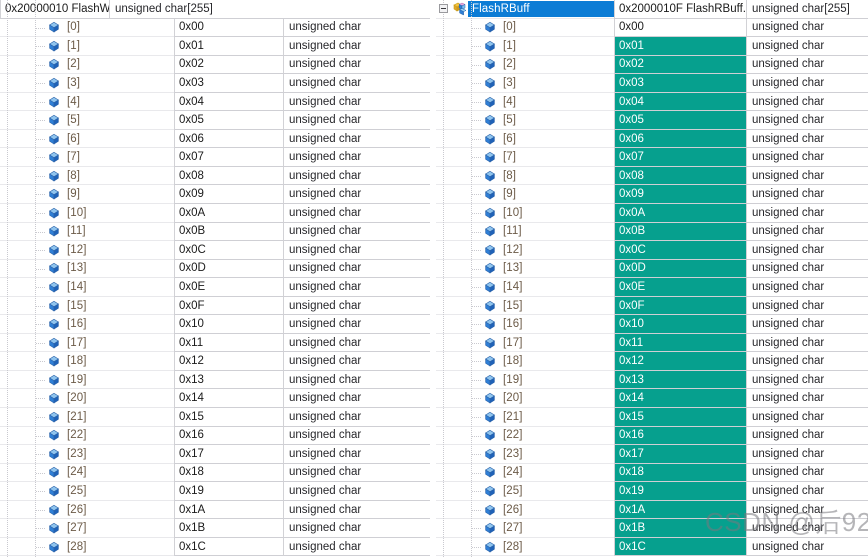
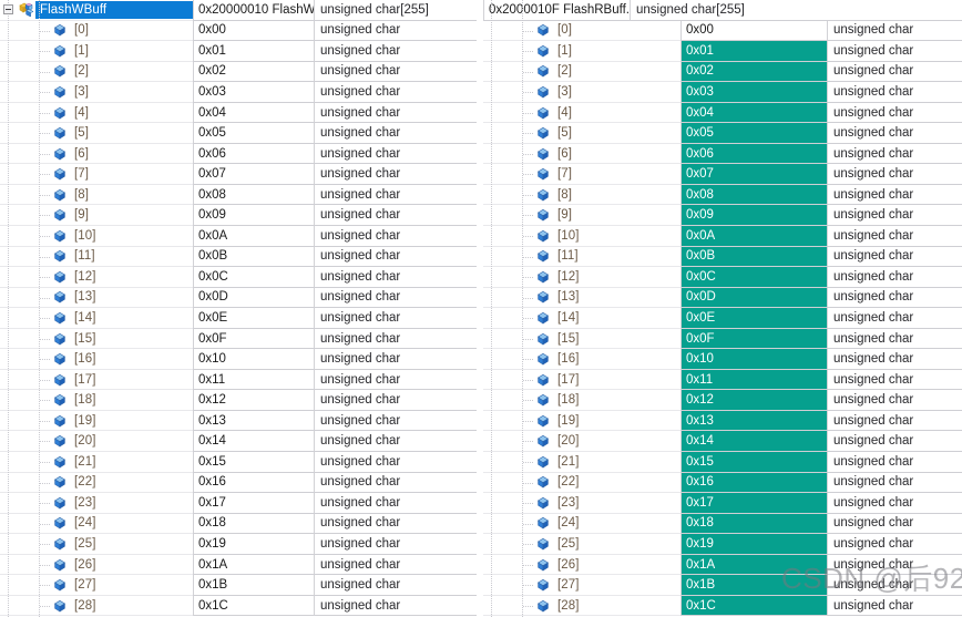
+ FlashWBuff
  0x20000010 FlashW
  unsigned char[255]
  [0]
  0x00
  unsigned char
  [1]
  0x01
  unsigned char
  [2]
  0x02
  unsigned char
  [3]
  0x03
  unsigned char
  [4]
  0x04
  unsigned char
  [5]
  0x05
  unsigned char
  [6]
  0x06
  unsigned char
  [7]
  0x07
  unsigned char
  [8]
  0x08
  unsigned char
  [9]
  0x09
  unsigned char
  [10]
  0x0A
  unsigned char
  [11]
  0x0B
  unsigned char
  [12]
  0x0C
  unsigned char
  [13]
  0x0D
  unsigned char
  [14]
  0x0E
  unsigned char
  [15]
  0x0F
  unsigned char
  [16]
  0x10
  unsigned char
  [17]
  0x11
  unsigned char
  [18]
  0x12
  unsigned char
  [19]
  0x13
  unsigned char
  [20]
  0x14
  unsigned char
  [21]
  0x15
  unsigned char
  [22]
  0x16
  unsigned char
  [23]
  0x17
  unsigned char
  [24]
  0x18
  unsigned char
  [25]
  0x19
  unsigned char
  [26]
  0x1A
  unsigned char
  [27]
  0x1B
  unsigned char
  [28]
  0x1C
  unsigned char
- FlashRBuff
  0x2000010F FlashRBuff.
  unsigned char[255]
  [0]
  0x00
  unsigned char
  [1]
  0x01
  unsigned char
  [2]
  0x02
  unsigned char
  [3]
  0x03
  unsigned char
  [4]
  0x04
  unsigned char
  [5]
  0x05
  unsigned char
  [6]
  0x06
  unsigned char
  [7]
  0x07
  unsigned char
  [8]
  0x08
  unsigned char
  [9]
  0x09
  unsigned char
  [10]
  0x0A
  unsigned char
  [11]
  0x0B
  unsigned char
  [12]
  0x0C
  unsigned char
  [13]
  0x0D
  unsigned char
  [14]
  0x0E
  unsigned char
  [15]
  0x0F
  unsigned char
  [16]
  0x10
  unsigned char
  [17]
  0x11
  unsigned char
  [18]
  0x12
  unsigned char
  [19]
  0x13
  unsigned char
  [20]
  0x14
  unsigned char
  [21]
  0x15
  unsigned char
  [22]
  0x16
  unsigned char
  [23]
  0x17
  unsigned char
  [24]
  0x18
  unsigned char
  [25]
  0x19
  unsigned char
  [26]
  0x1A
  unsigned char
  [27]
  0x1B
  unsigned char
  [28]
  0x1C
  unsigned char
  CSDN @后92
